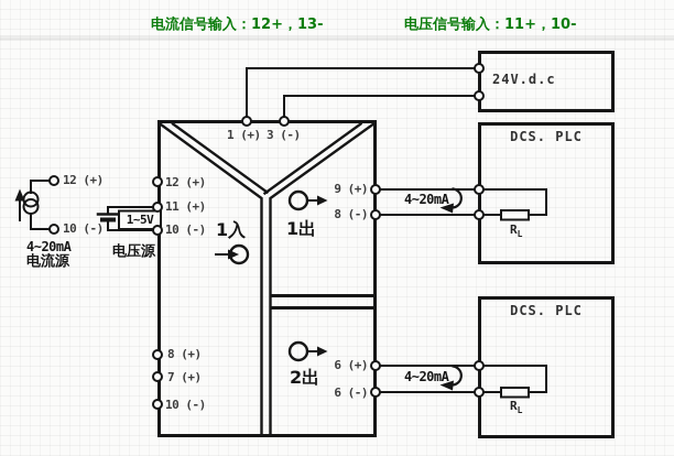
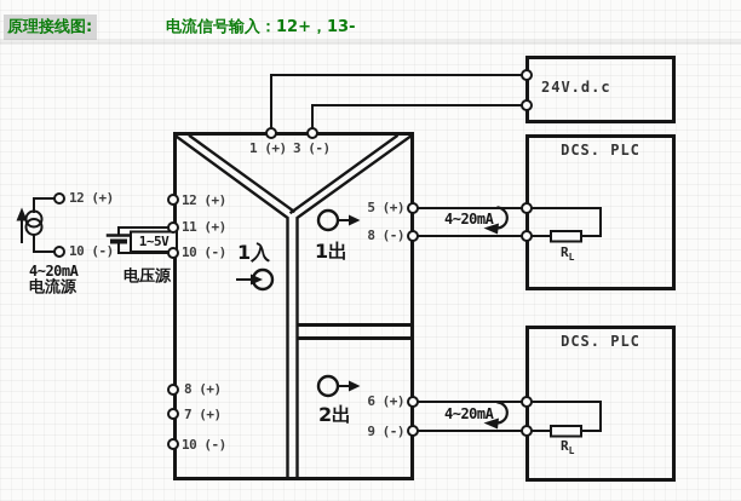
+ 原理接线图:
  电流信号输入：12+，13-
- 电压信号输入：11+，10-
  12 (+)
  10 (-)
  4~20mA
  电流源
  1~5V
  电压源
  1 (+)
  3 (-)
  12 (+)
  11 (+)
  10 (-)
  8 (+)
  7 (+)
  10 (-)
- 9 (+)
+ 5 (+)
  8 (-)
  6 (+)
- 6 (-)
+ 9 (-)
  1入
  1出
  2出
  24V.d.c
  DCS. PLC
  DCS. PLC
  4~20mA
  4~20mA
  RL
  RL
